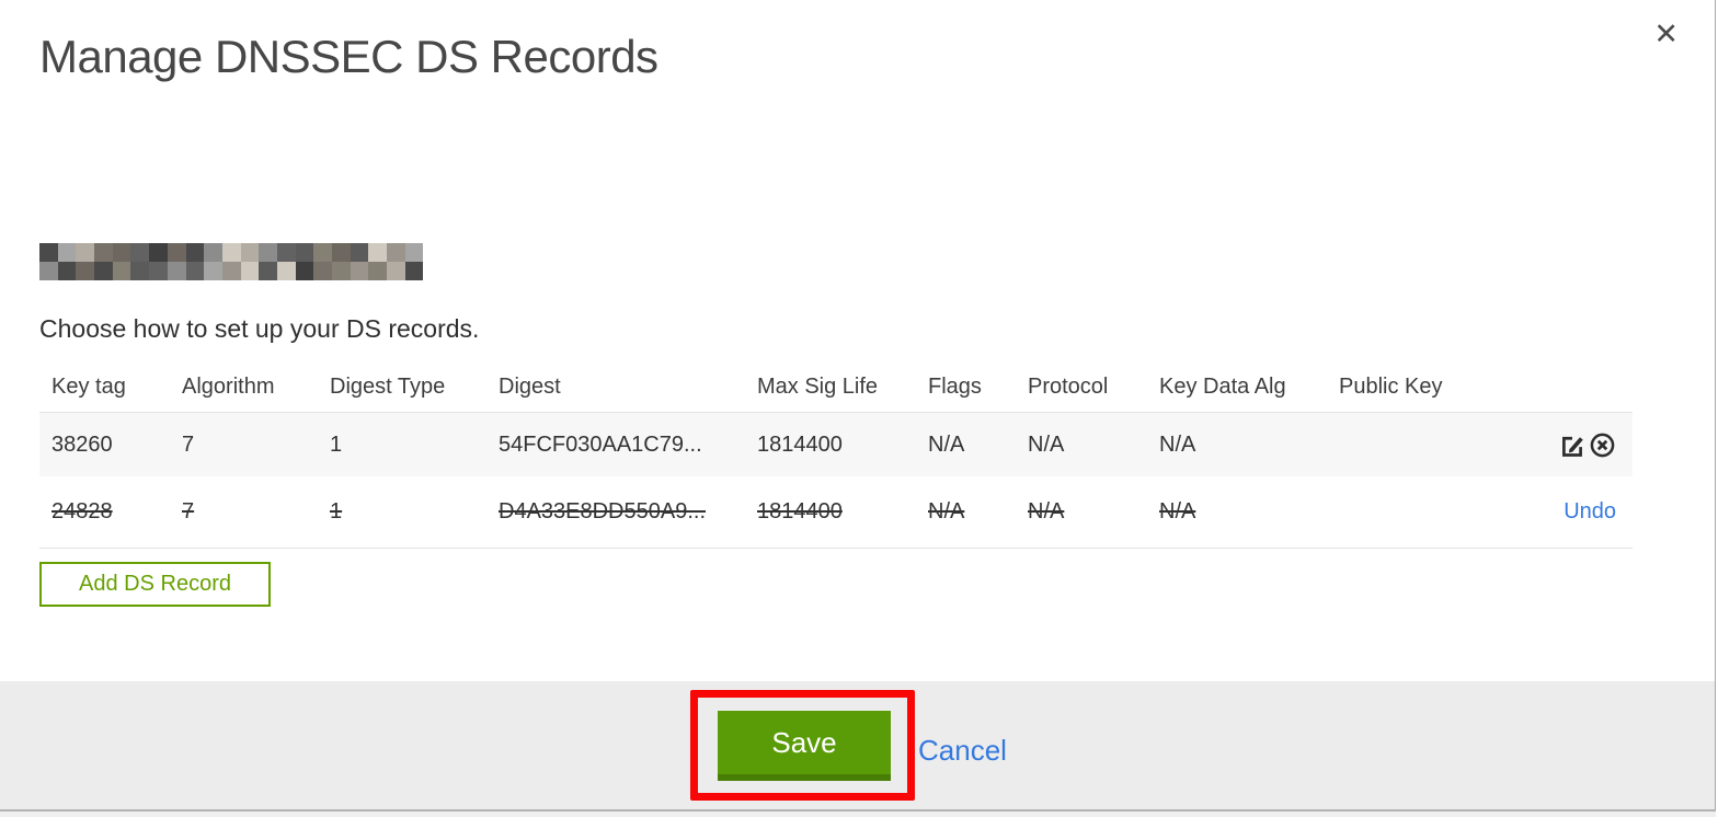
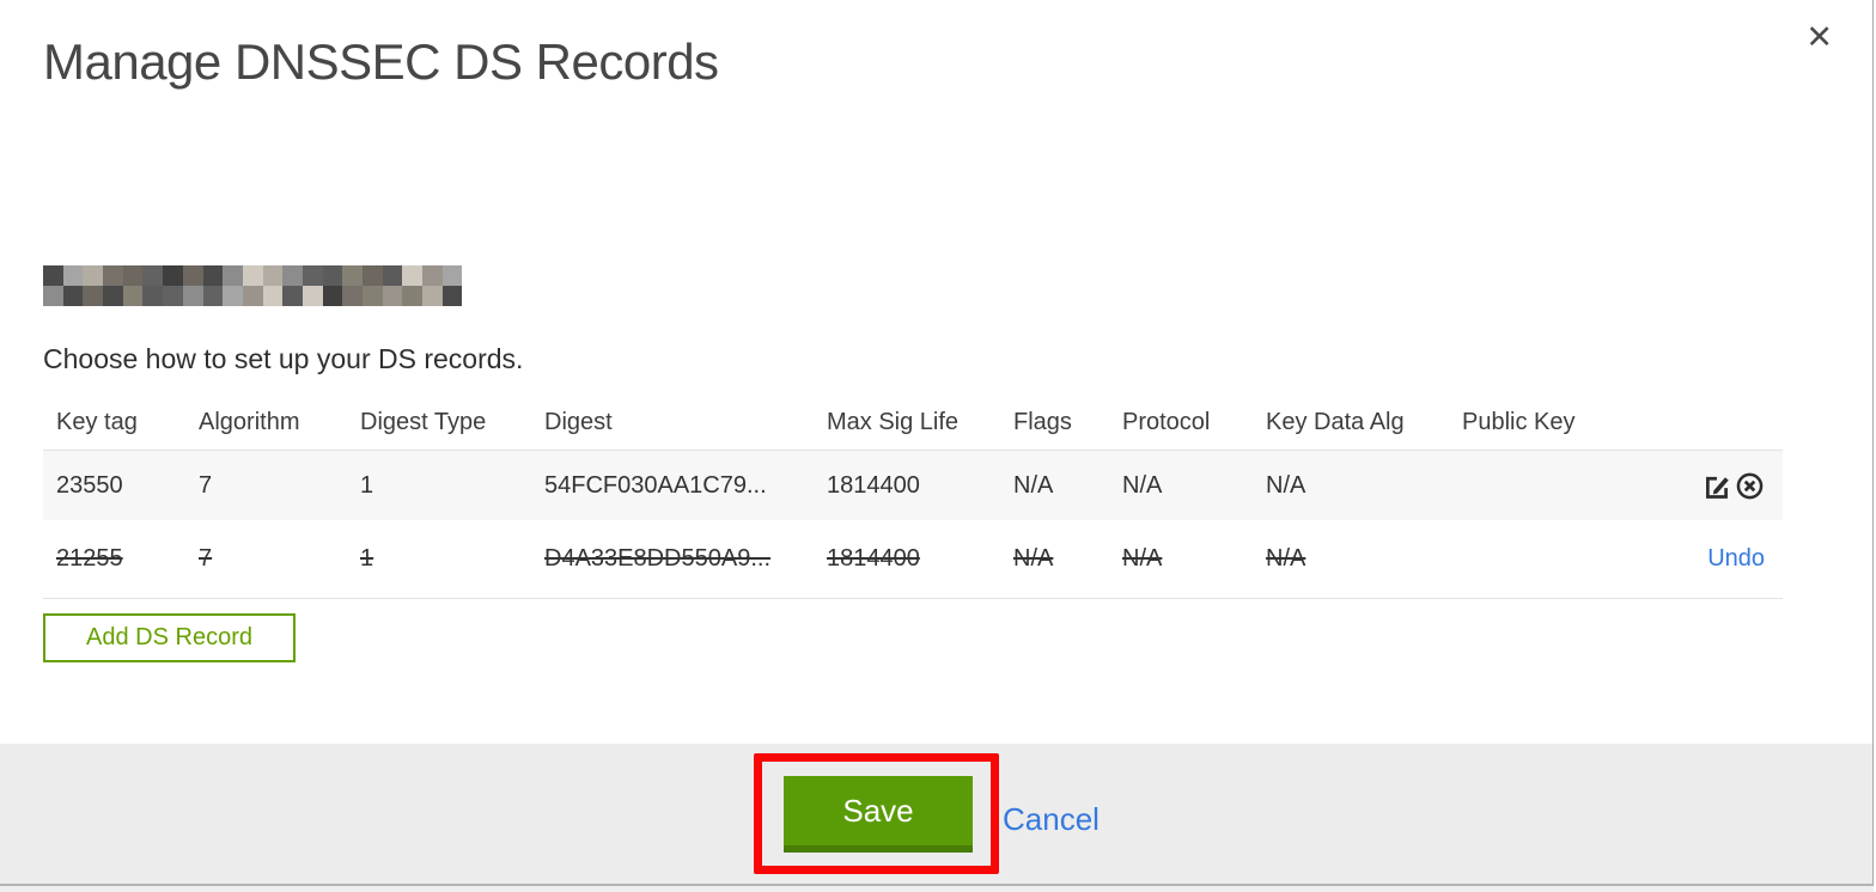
  Manage DNSSEC DS Records
  ✕
  Choose how to set up your DS records.
  Key tag
  Algorithm
  Digest Type
  Digest
  Max Sig Life
  Flags
  Protocol
  Key Data Alg
  Public Key
- 38260
+ 23550
  7
  1
  54FCF030AA1C79...
  1814400
  N/A
  N/A
  N/A
- 24828
+ 21255
  7
  1
  D4A33E8DD550A9...
  1814400
  N/A
  N/A
  N/A
  Undo
  Add DS Record
  Save
  Cancel
